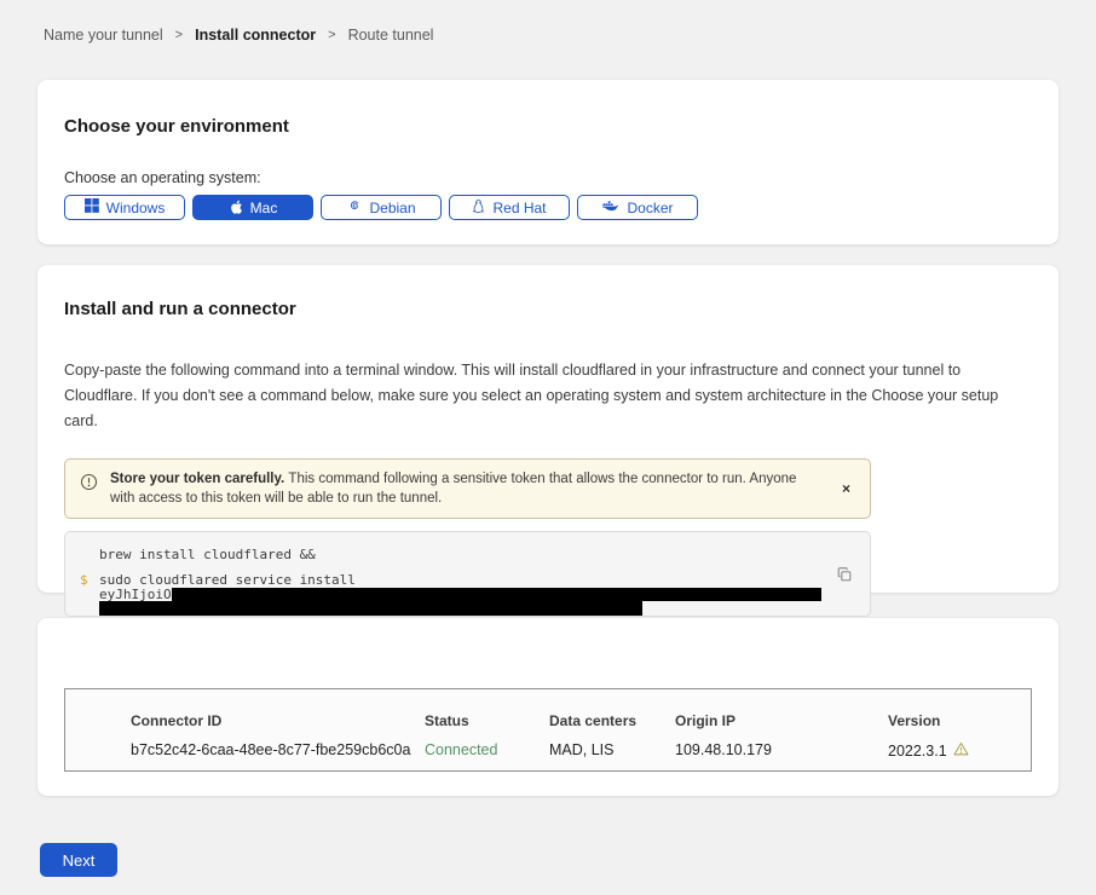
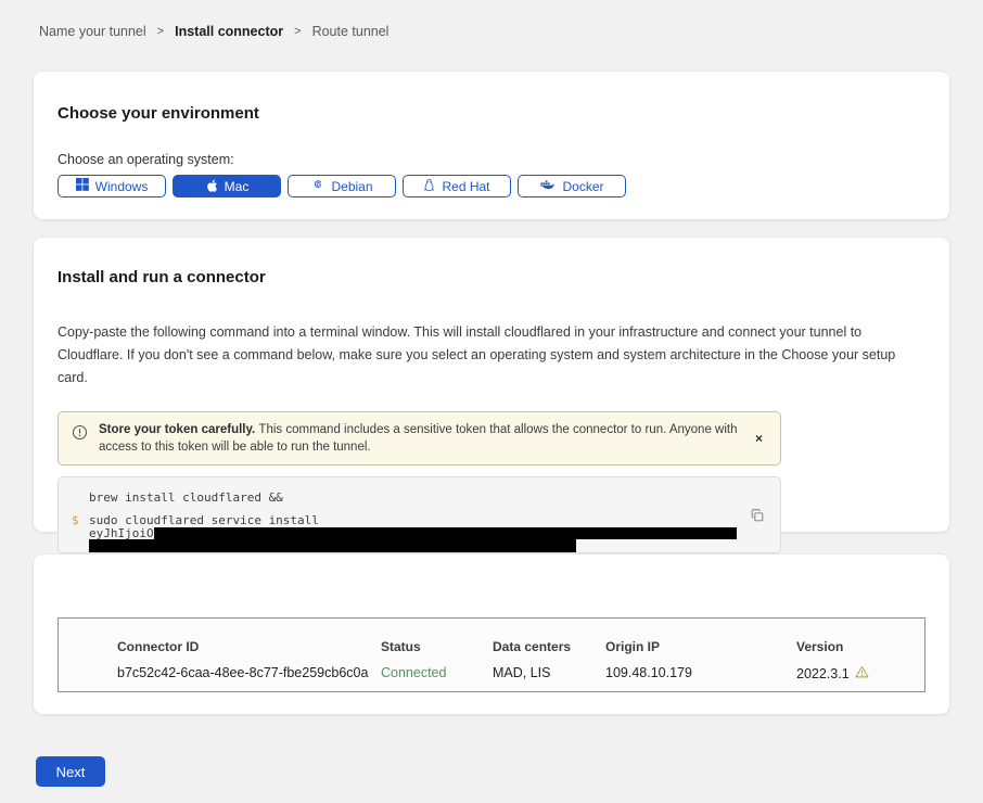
  Name your tunnel
  >
  Install connector
  >
  Route tunnel
  Choose your environment
  Choose an operating system:
  Windows
  Mac
  Debian
  Red Hat
  Docker
  Install and run a connector
  Copy-paste the following command into a terminal window. This will install cloudflared in your infrastructure and connect your tunnel to Cloudflare. If you don't see a command below, make sure you select an operating system and system architecture in the Choose your setup card.
- Store your token carefully. This command following a sensitive token that allows the connector to run. Anyone with access to this token will be able to run the tunnel.
+ Store your token carefully. This command includes a sensitive token that allows the connector to run. Anyone with access to this token will be able to run the tunnel.
  ×
  brew install cloudflared &&
  $
  sudo cloudflared service install
  eyJhIjoiO
  Connector ID
  Status
  Data centers
  Origin IP
  Version
  b7c52c42-6caa-48ee-8c77-fbe259cb6c0a
  Connected
  MAD, LIS
  109.48.10.179
  2022.3.1
  Next
